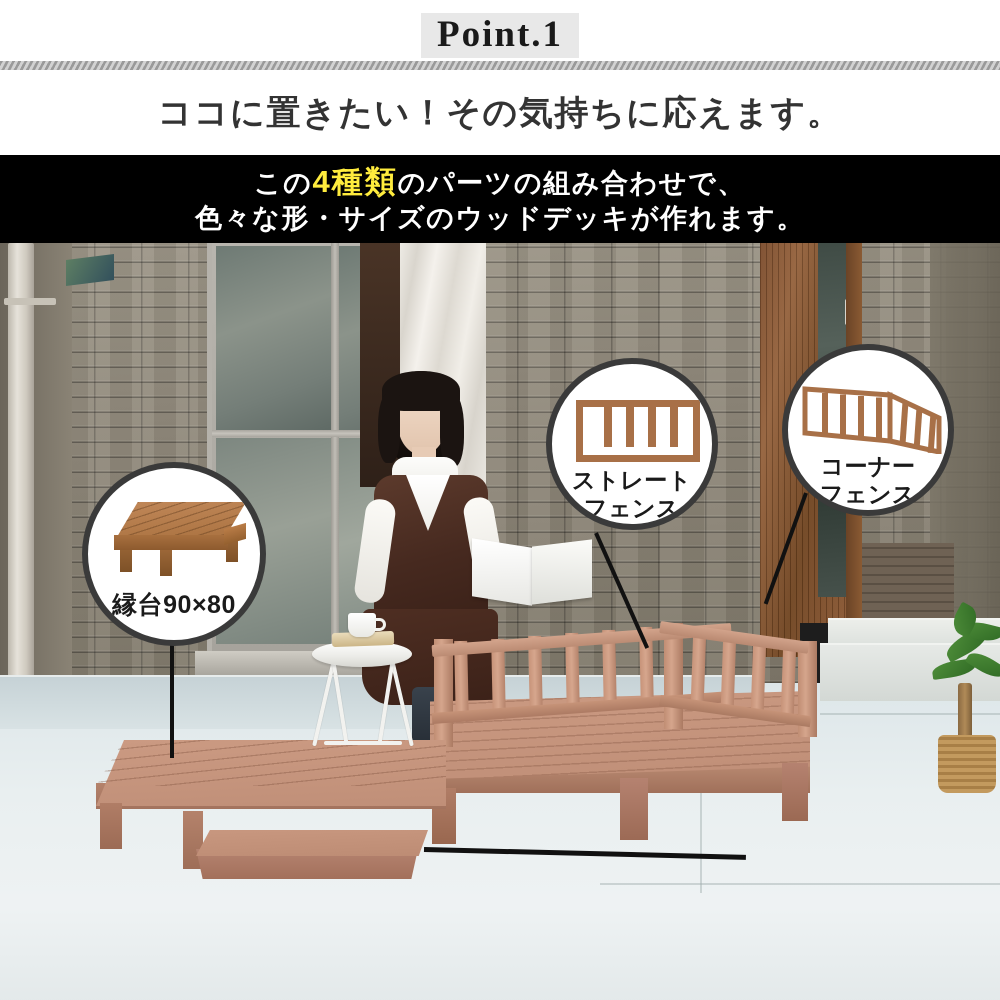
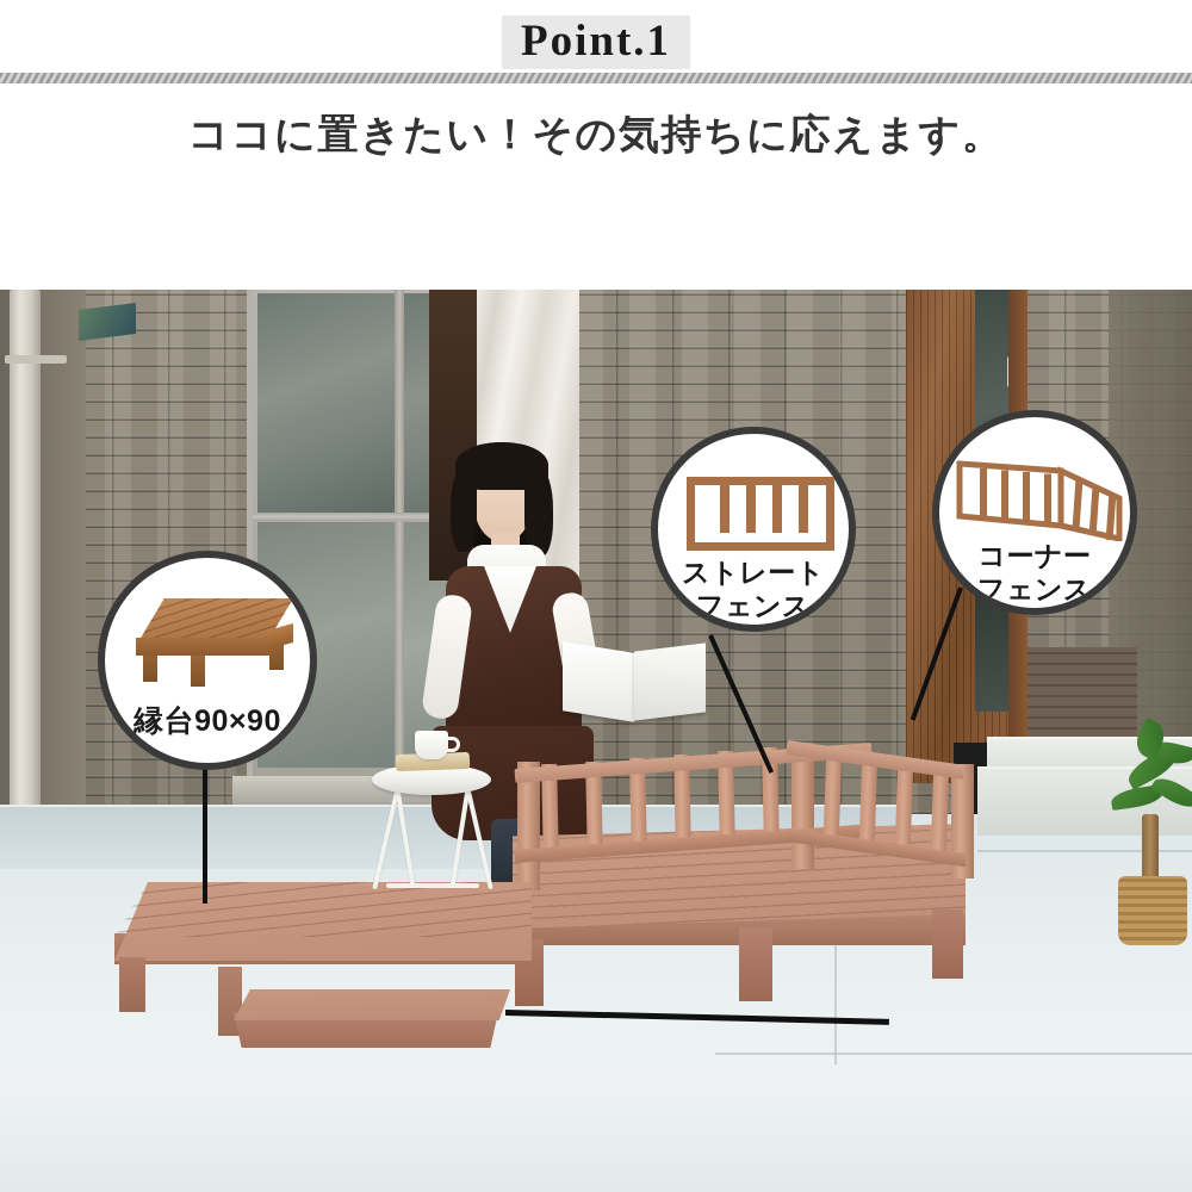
  Point.1
  ココに置きたい！その気持ちに応えます。
- この4種類のパーツの組み合わせで、
- 色々な形・サイズのウッドデッキが作れます。
- 縁台90×80
+ 縁台90×90
  ストレート
  フェンス
  コーナー
  フェンス
